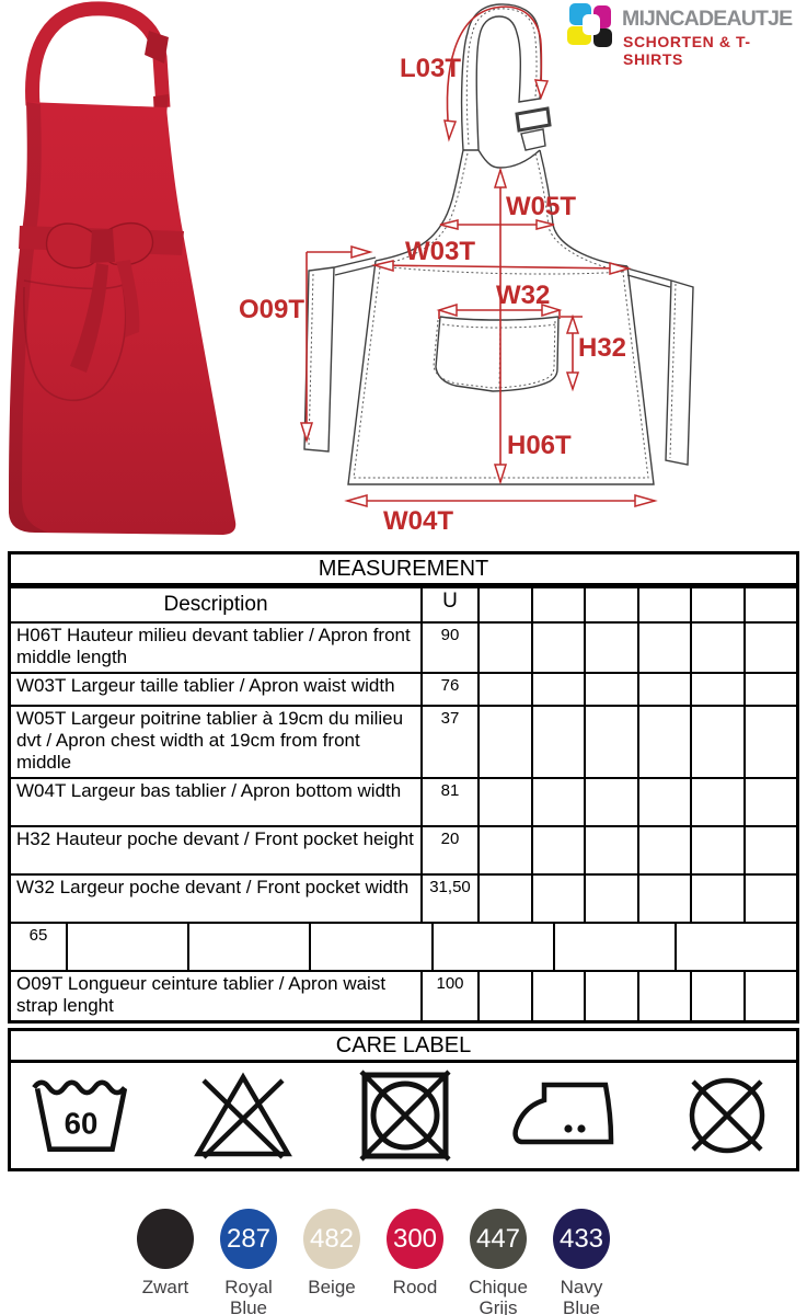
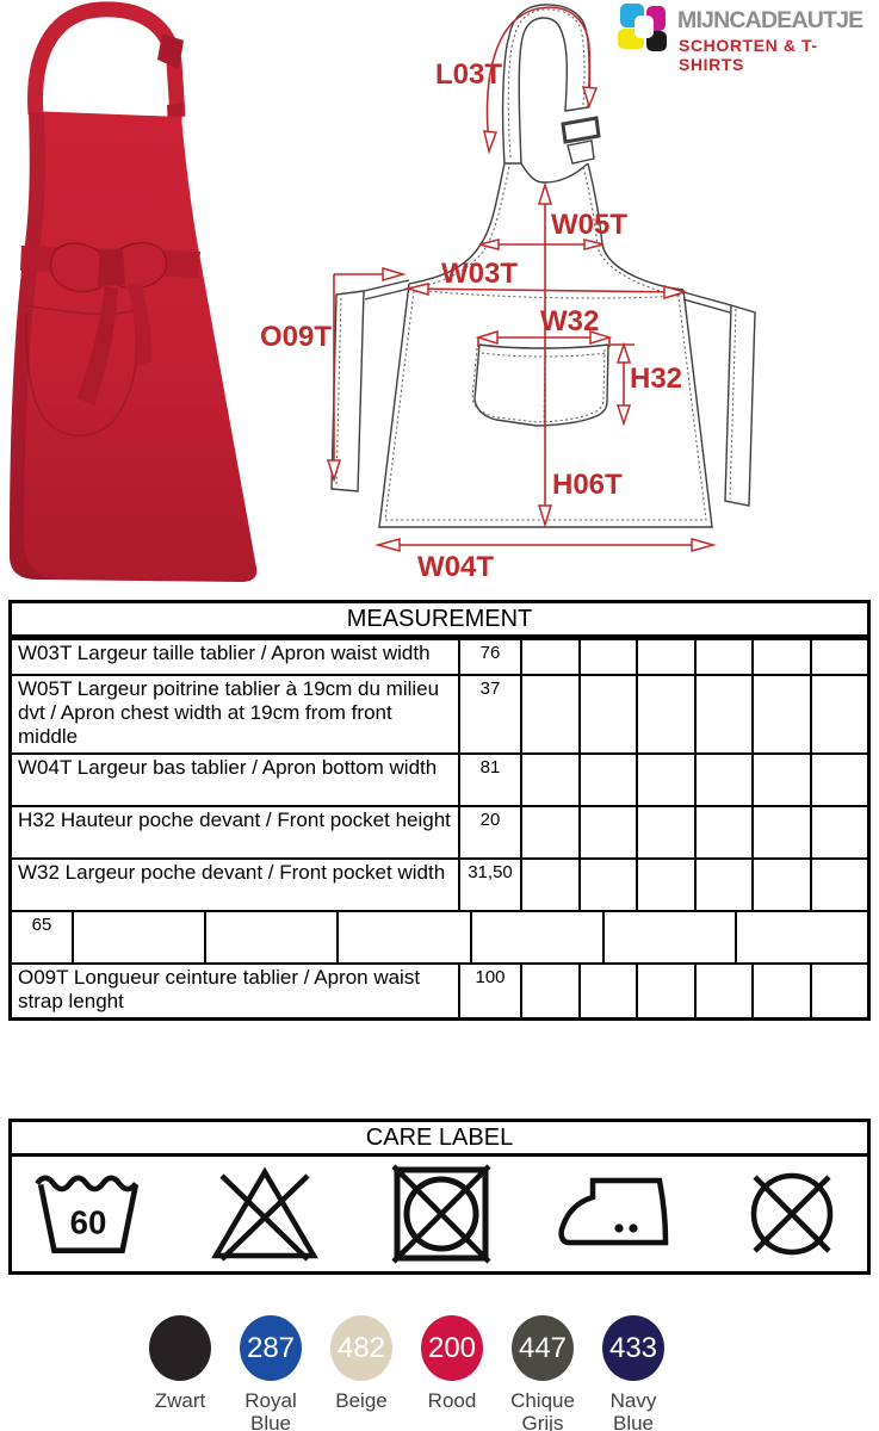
  L03T
  W05T
  W03T
  O09T
  W32
  H32
  H06T
  W04T
  MIJNCADEAUTJE
  SCHORTEN & T-SHIRTS
  MEASUREMENT
- Description
- U
- H06T Hauteur milieu devant tablier / Apron front middle length
- 90
  W03T Largeur taille tablier / Apron waist width
  76
  W05T Largeur poitrine tablier à 19cm du milieu dvt / Apron chest width at 19cm from front middle
  37
  W04T Largeur bas tablier / Apron bottom width
  81
  H32 Hauteur poche devant / Front pocket height
  20
  W32 Largeur poche devant / Front pocket width
  31,50
  65
  O09T Longueur ceinture tablier / Apron waist strap lenght
  100
  CARE LABEL
  60
  Zwart
  287
  Royal Blue
  482
  Beige
- 300
+ 200
  Rood
  447
  Chique Grijs
  433
  Navy Blue
